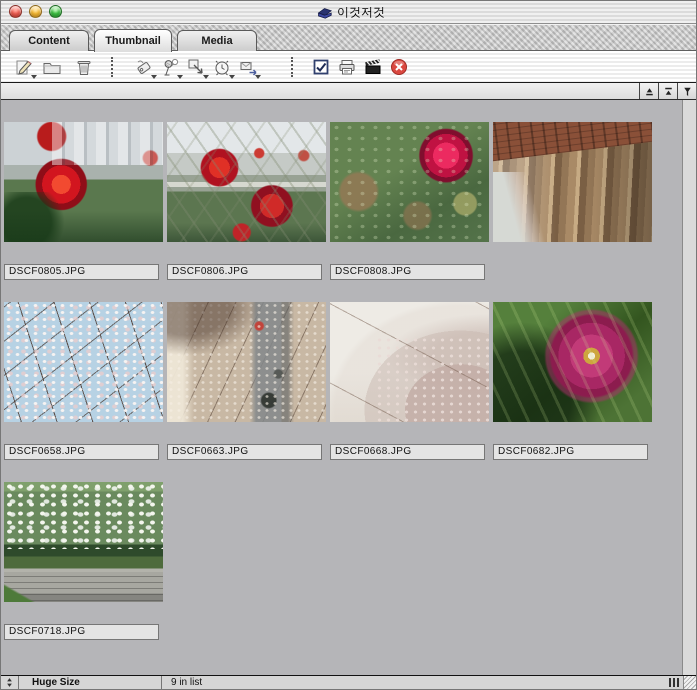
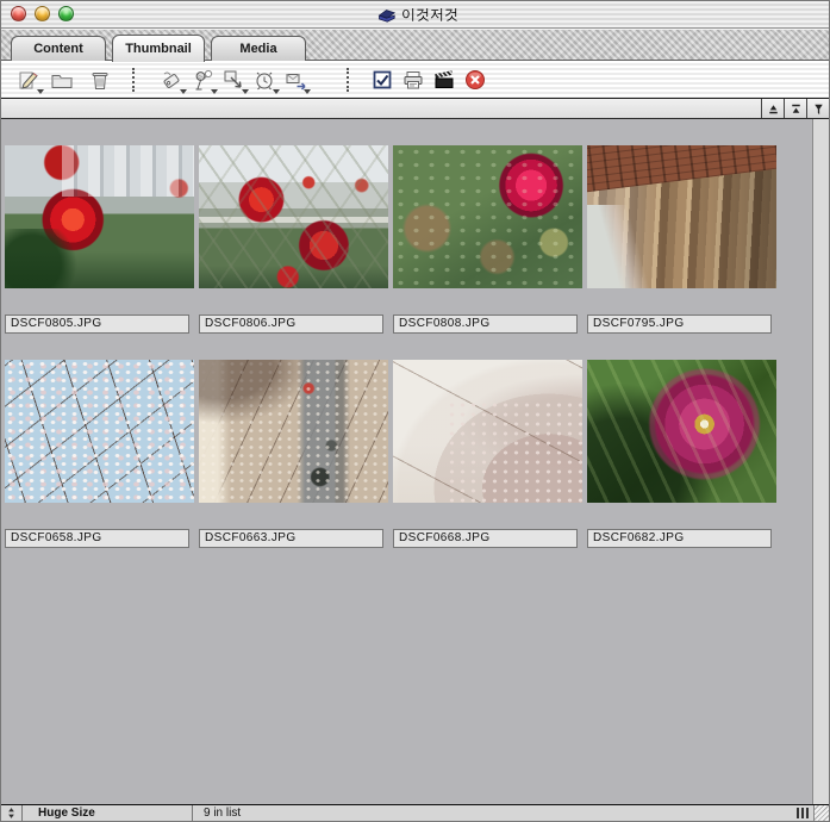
  이것저것
  Content
  Thumbnail
  Media
  DSCF0805.JPG
  DSCF0806.JPG
  DSCF0808.JPG
+ DSCF0795.JPG
  DSCF0658.JPG
  DSCF0663.JPG
  DSCF0668.JPG
  DSCF0682.JPG
- DSCF0718.JPG
  Huge Size
  9 in list
